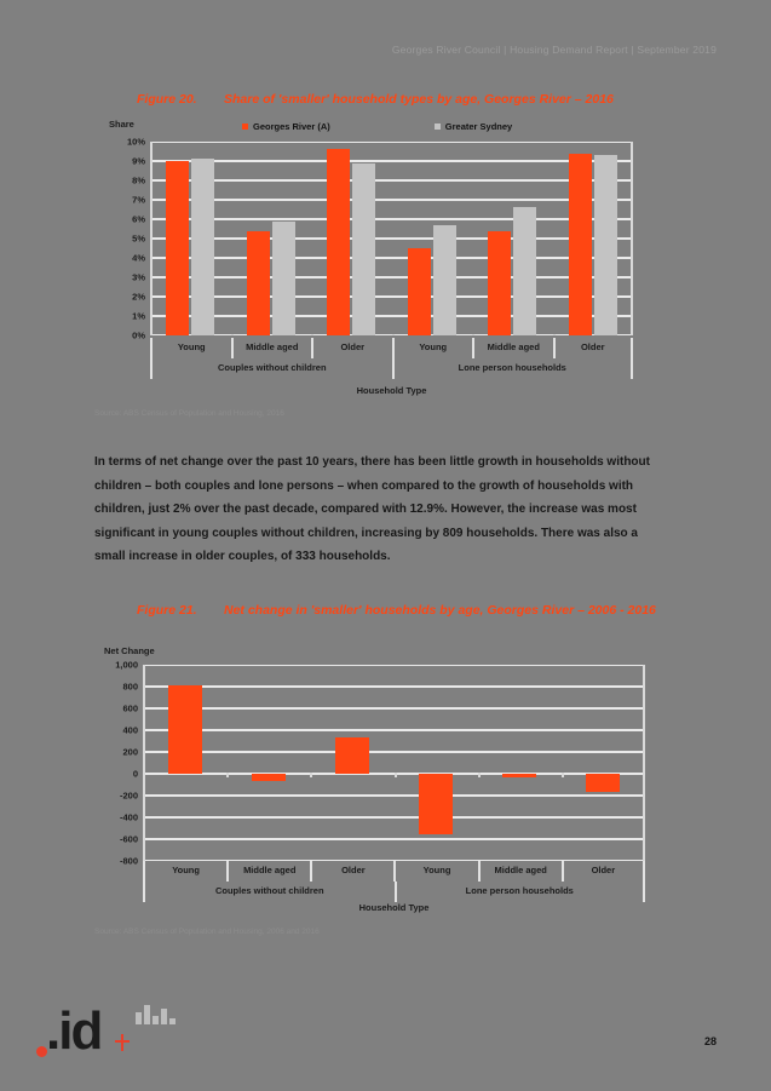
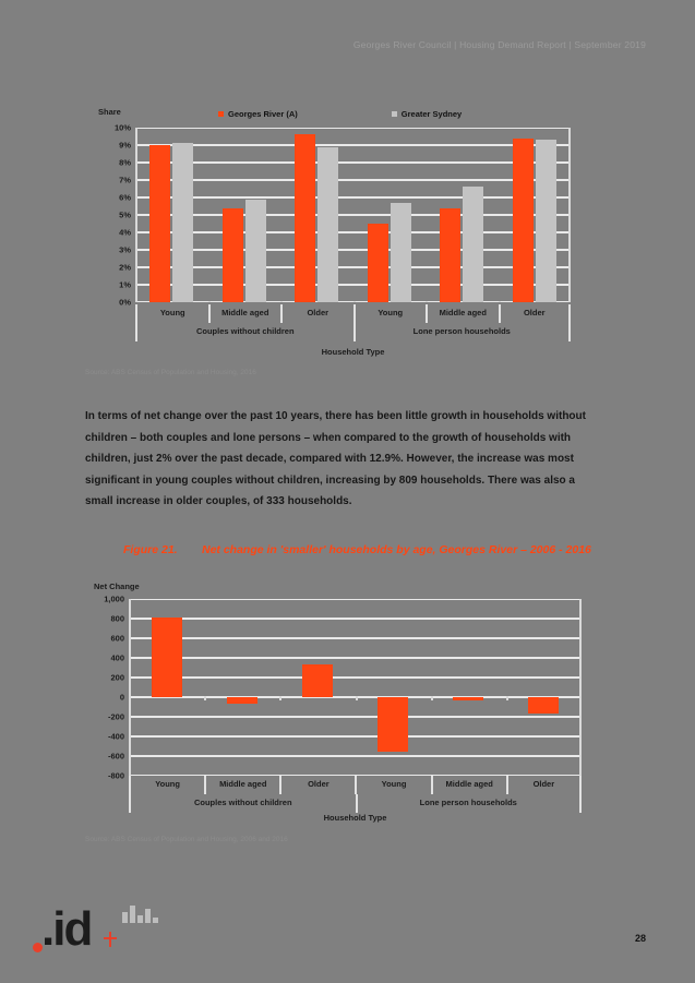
  Georges River Council | Housing Demand Report | September 2019
- Figure 20. Share of 'smaller' household types by age, Georges River – 2016
  Share
  Georges River (A)
  Greater Sydney
  0%
  1%
  2%
  3%
  4%
  5%
  6%
  7%
  8%
  9%
  10%
  Young
  Middle aged
  Older
  Young
  Middle aged
  Older
  Couples without children
  Lone person households
  Household Type
  In terms of net change over the past 10 years, there has been little growth in households without children – both couples and lone persons – when compared to the growth of households with children, just 2% over the past decade, compared with 12.9%. However, the increase was most significant in young couples without children, increasing by 809 households. There was also a small increase in older couples, of 333 households.
  Figure 21. Net change in 'smaller' households by age, Georges River – 2006 - 2016
  Net Change
  -800
  -600
  -400
  -200
  0
  200
  400
  600
  800
  1,000
  Young
  Middle aged
  Older
  Young
  Middle aged
  Older
  Couples without children
  Lone person households
  Household Type
  .id
  28
